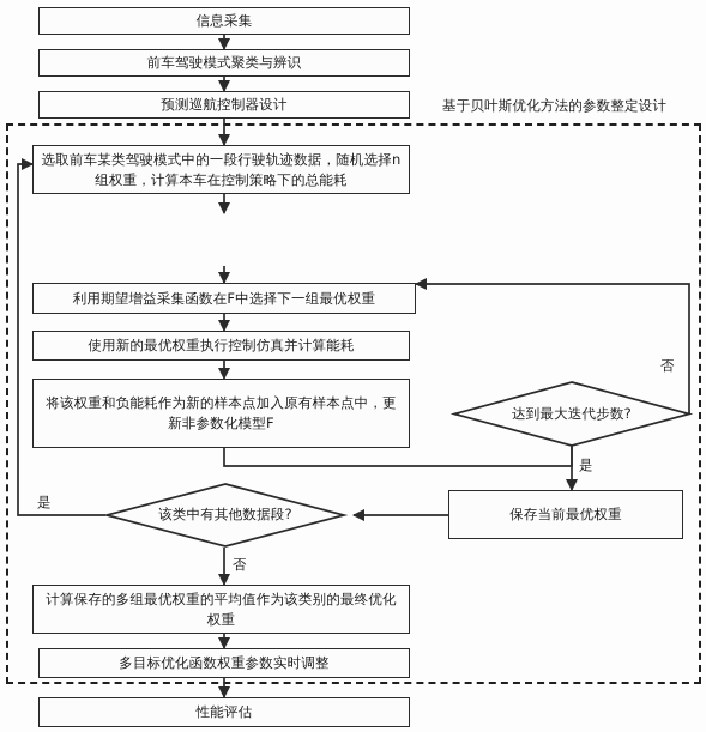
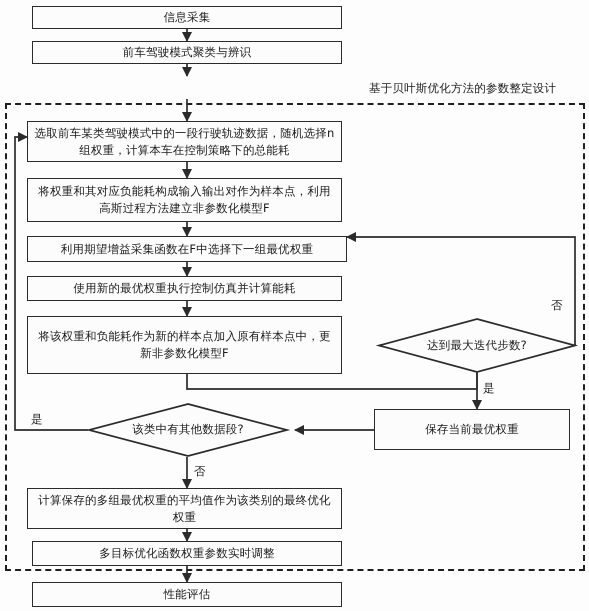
  基于贝叶斯优化方法的参数整定设计
  信息采集
  前车驾驶模式聚类与辨识
- 预测巡航控制器设计
  选取前车某类驾驶模式中的一段行驶轨迹数据，随机选择n组权重，计算本车在控制策略下的总能耗
+ 将权重和其对应负能耗构成输入输出对作为样本点，利用高斯过程方法建立非参数化模型F
  利用期望增益采集函数在F中选择下一组最优权重
  使用新的最优权重执行控制仿真并计算能耗
  将该权重和负能耗作为新的样本点加入原有样本点中，更新非参数化模型F
  保存当前最优权重
  计算保存的多组最优权重的平均值作为该类别的最终优化权重
  多目标优化函数权重参数实时调整
  性能评估
  达到最大迭代步数?
  该类中有其他数据段?
  否
  是
  是
  否
